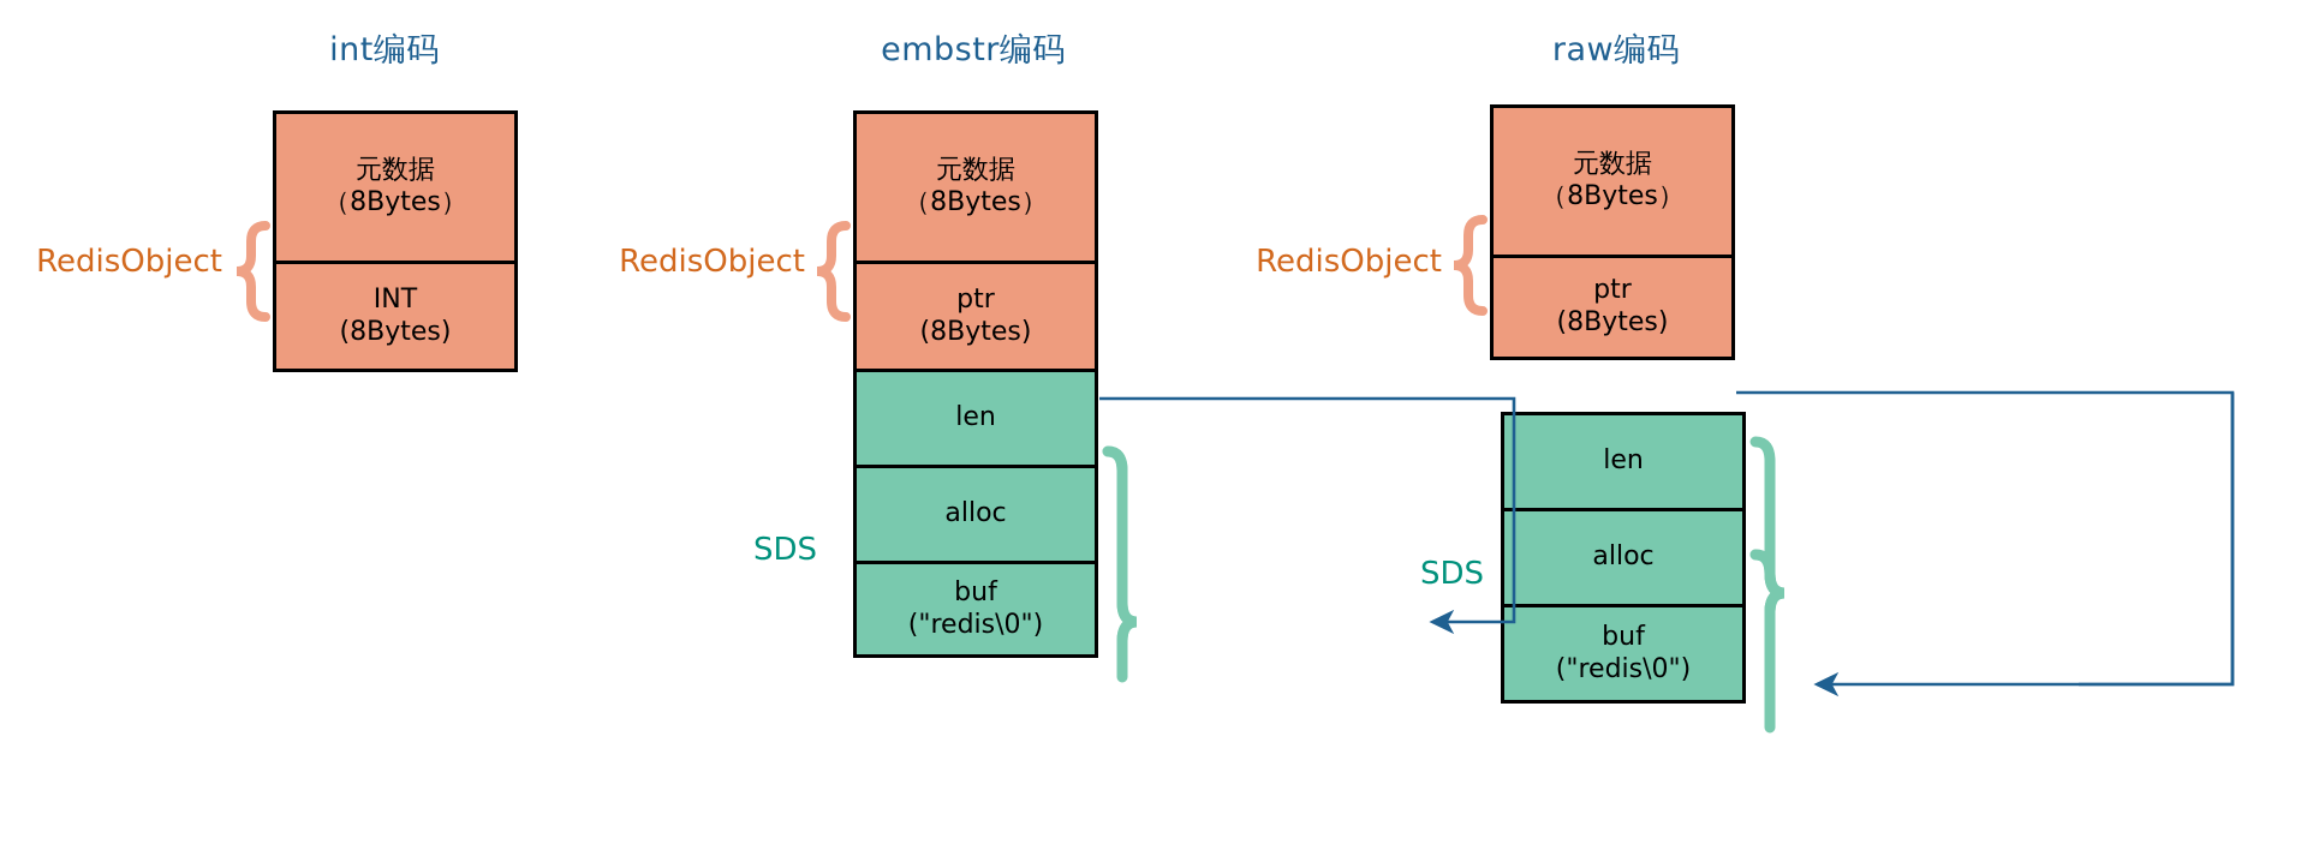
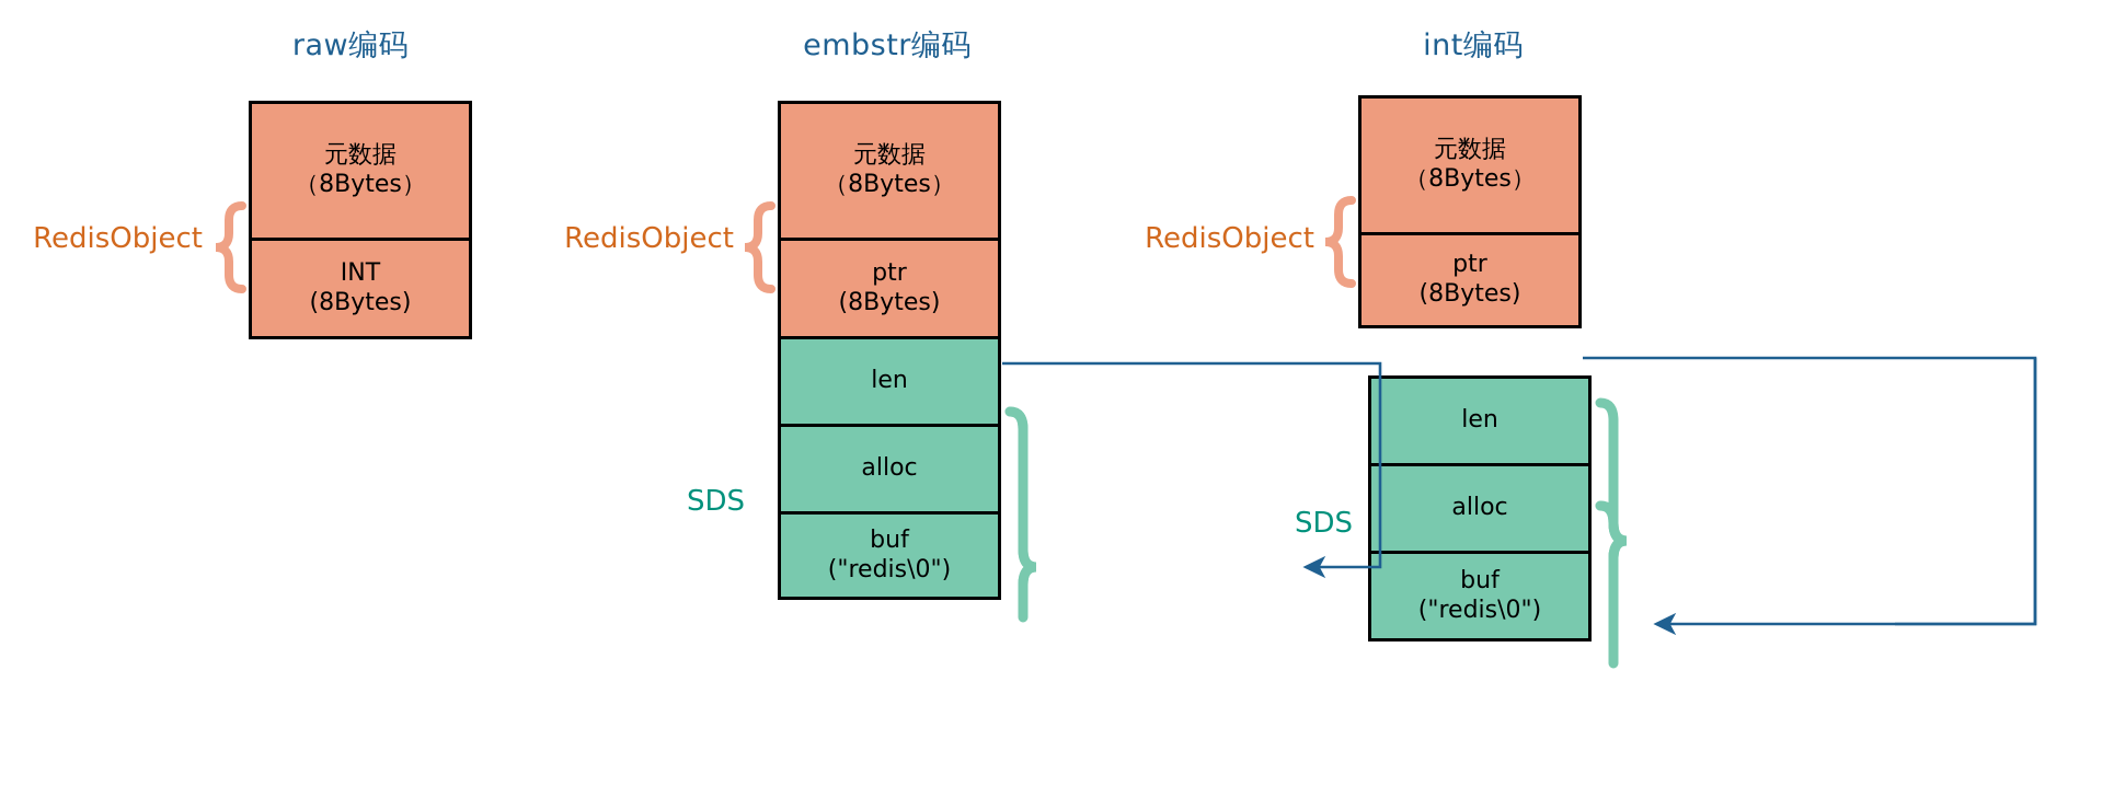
- int编码
+ raw编码
  RedisObject
  元数据
  （8Bytes）
  INT
  (8Bytes)
  embstr编码
  RedisObject
  SDS
  元数据
  （8Bytes）
  ptr
  (8Bytes)
  len
  alloc
  buf
  ("redis\0")
- raw编码
+ int编码
  RedisObject
  SDS
  元数据
  （8Bytes）
  ptr
  (8Bytes)
  len
  alloc
  buf
  ("redis\0")
